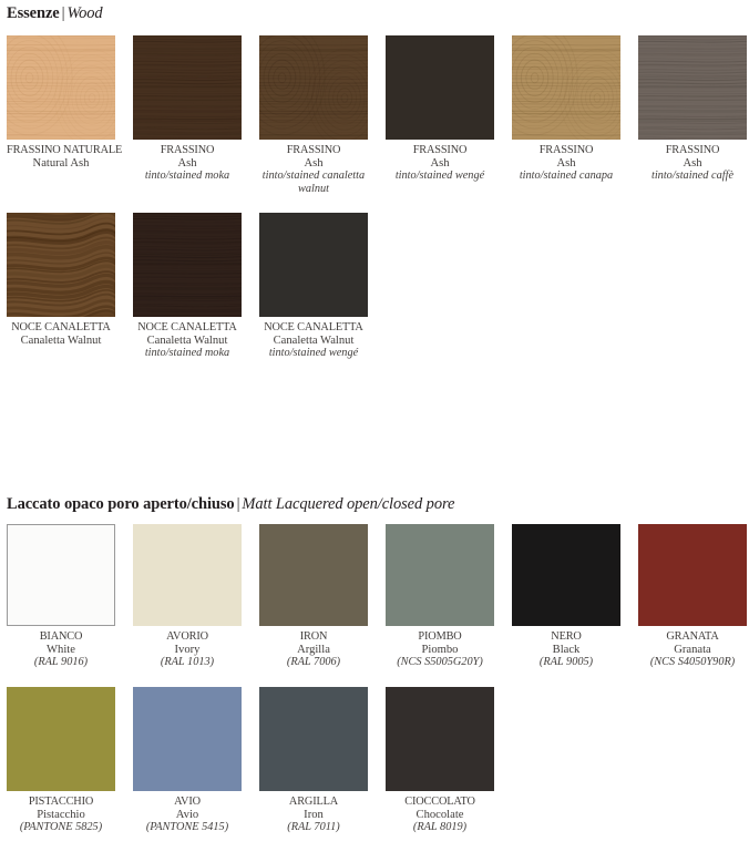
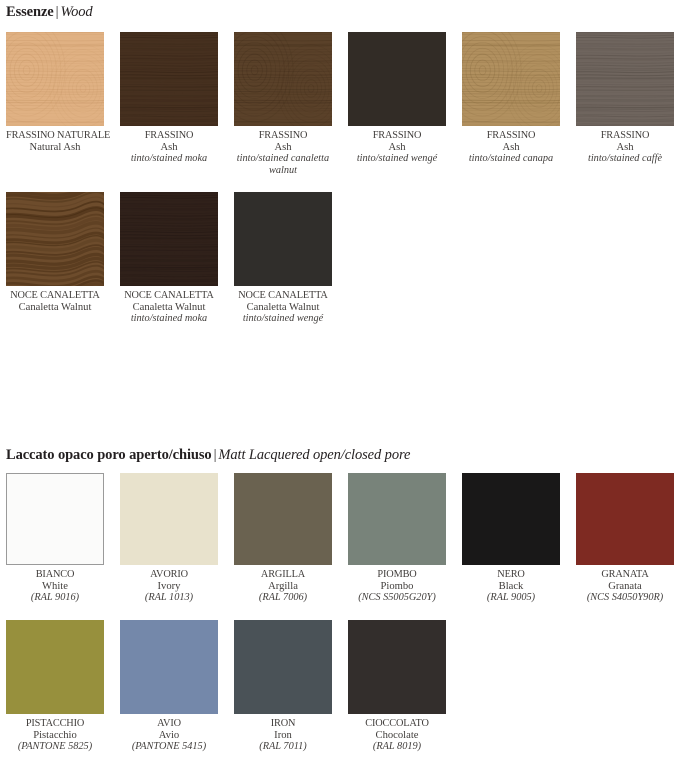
  Essenze | Wood
  FRASSINO NATURALE
  Natural Ash
  FRASSINO
  Ash
  tinto/stained moka
  FRASSINO
  Ash
  tinto/stained canaletta walnut
  FRASSINO
  Ash
  tinto/stained wengé
  FRASSINO
  Ash
  tinto/stained canapa
  FRASSINO
  Ash
  tinto/stained caffè
  NOCE CANALETTA
  Canaletta Walnut
  NOCE CANALETTA
  Canaletta Walnut
  tinto/stained moka
  NOCE CANALETTA
  Canaletta Walnut
  tinto/stained wengé
  Laccato opaco poro aperto/chiuso | Matt Lacquered open/closed pore
  BIANCO
  White
  (RAL 9016)
  AVORIO
  Ivory
  (RAL 1013)
- IRON
+ ARGILLA
  Argilla
  (RAL 7006)
  PIOMBO
  Piombo
  (NCS S5005G20Y)
  NERO
  Black
  (RAL 9005)
  GRANATA
  Granata
  (NCS S4050Y90R)
  PISTACCHIO
  Pistacchio
  (PANTONE 5825)
  AVIO
  Avio
  (PANTONE 5415)
- ARGILLA
+ IRON
  Iron
  (RAL 7011)
  CIOCCOLATO
  Chocolate
  (RAL 8019)
